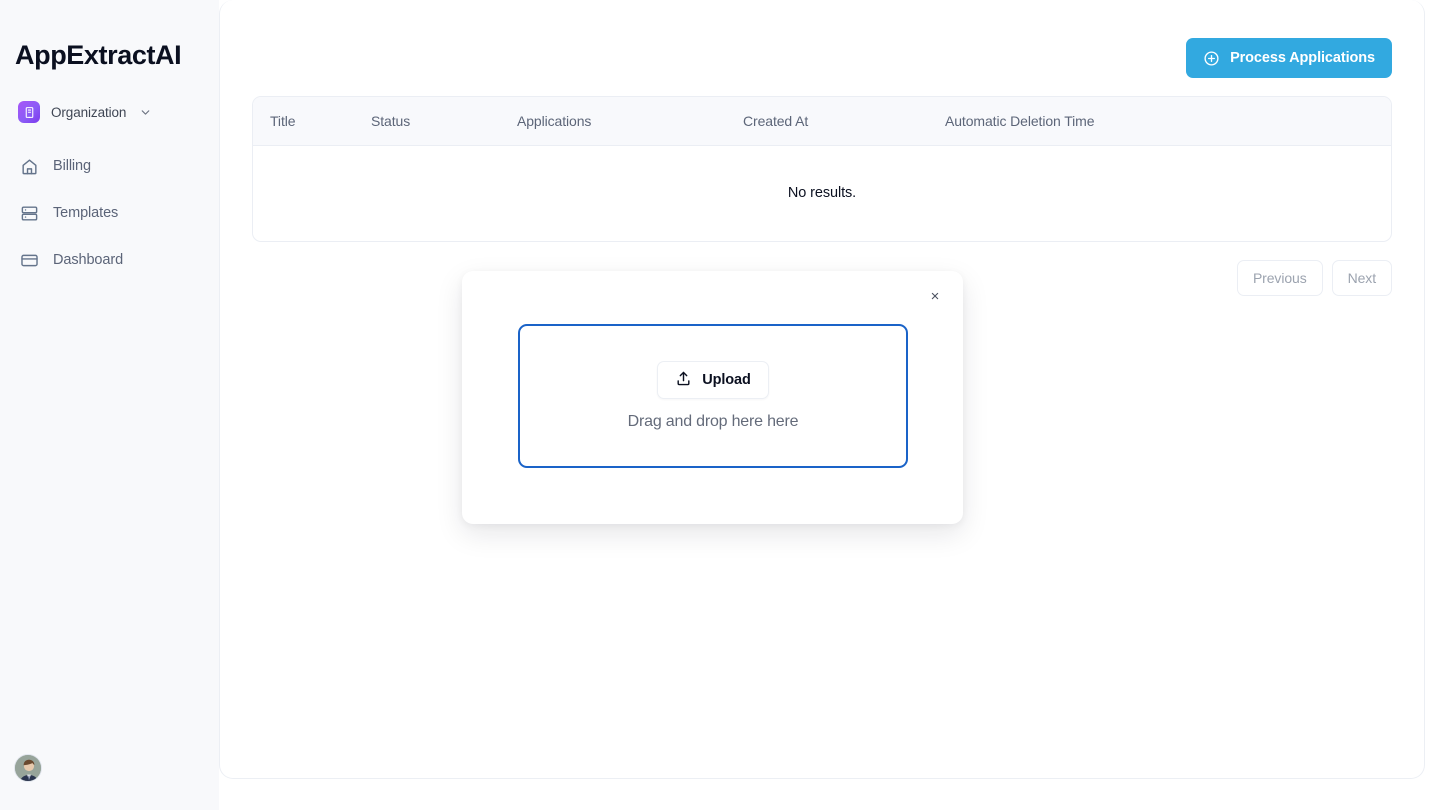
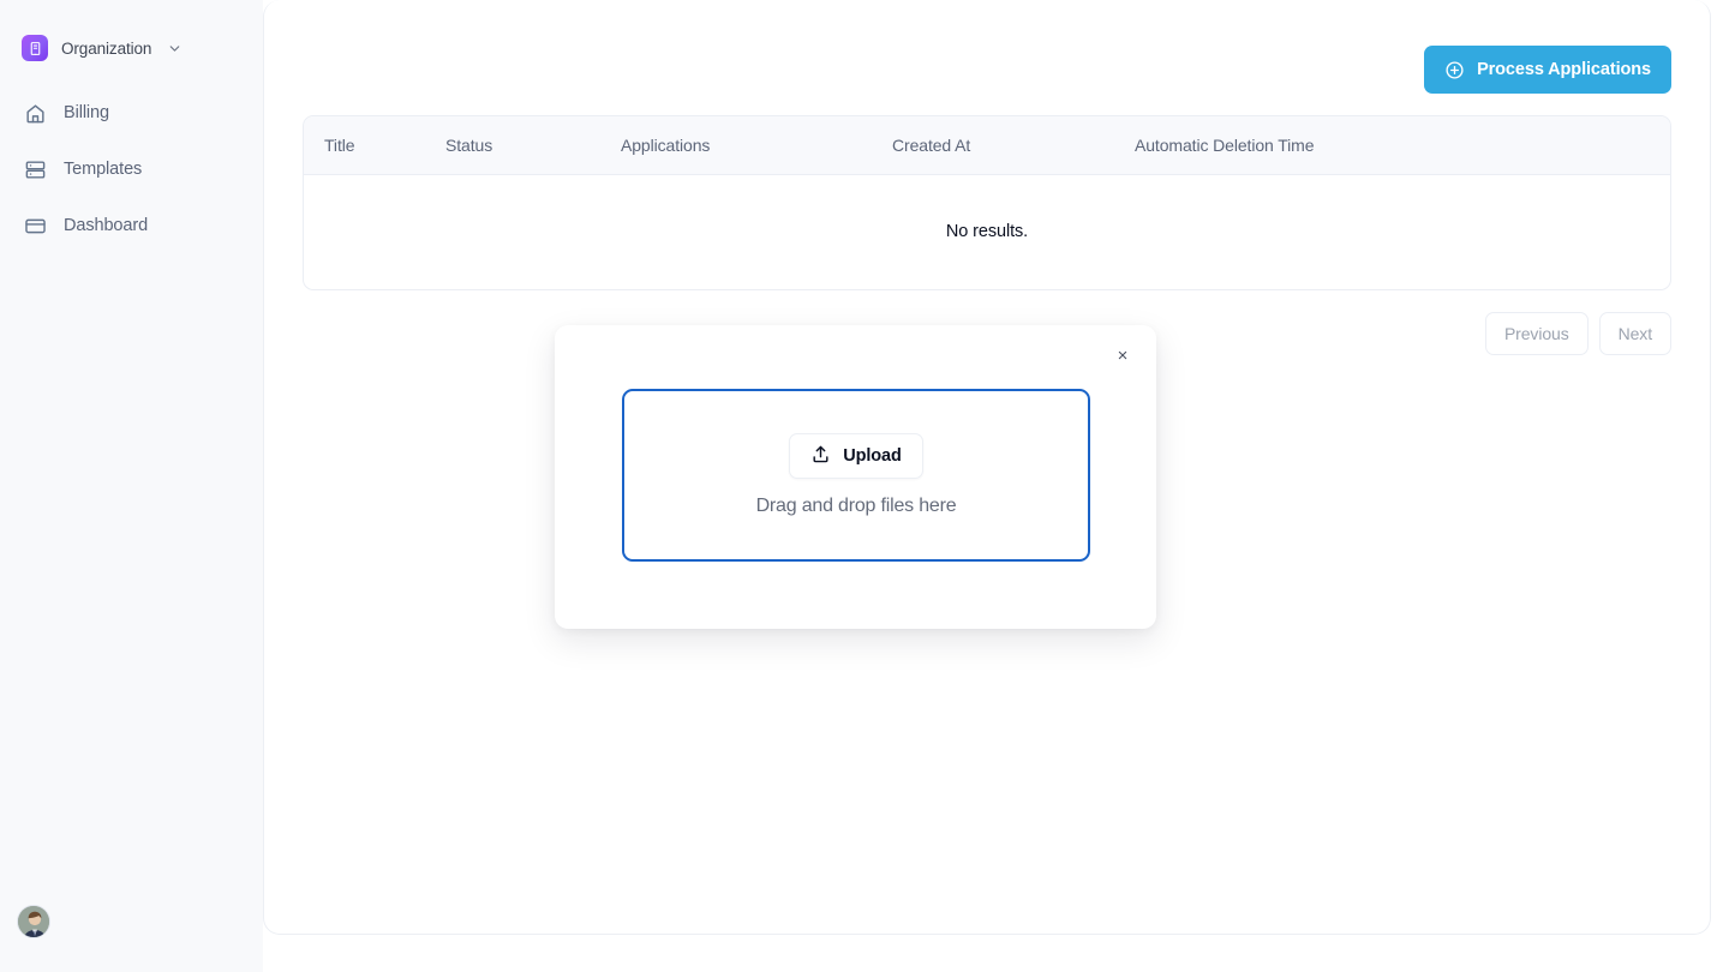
- AppExtractAI
  Organization
  Billing
  Templates
  Dashboard
  Process Applications
  Title	Status	Applications	Created At	Automatic Deletion Time
  No results.
  Previous
  Next
  ×
  Upload
- Drag and drop here here
+ Drag and drop files here
